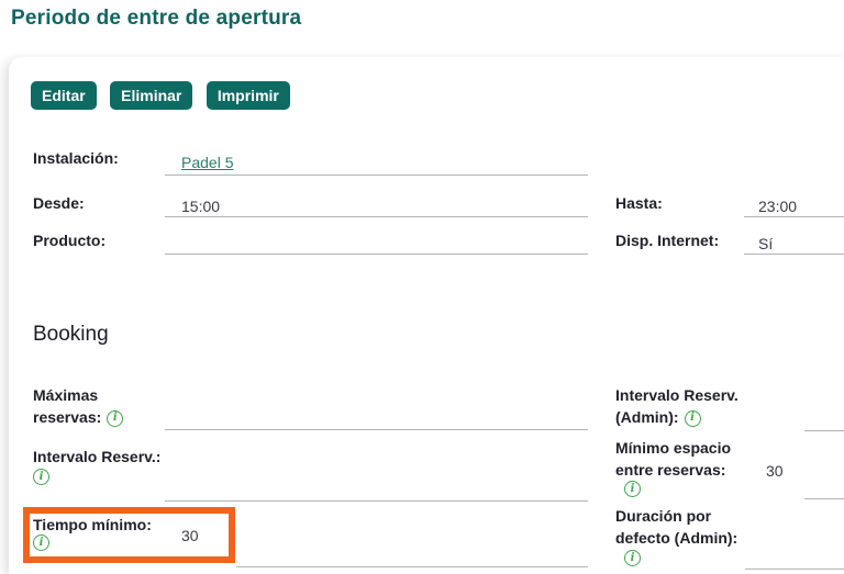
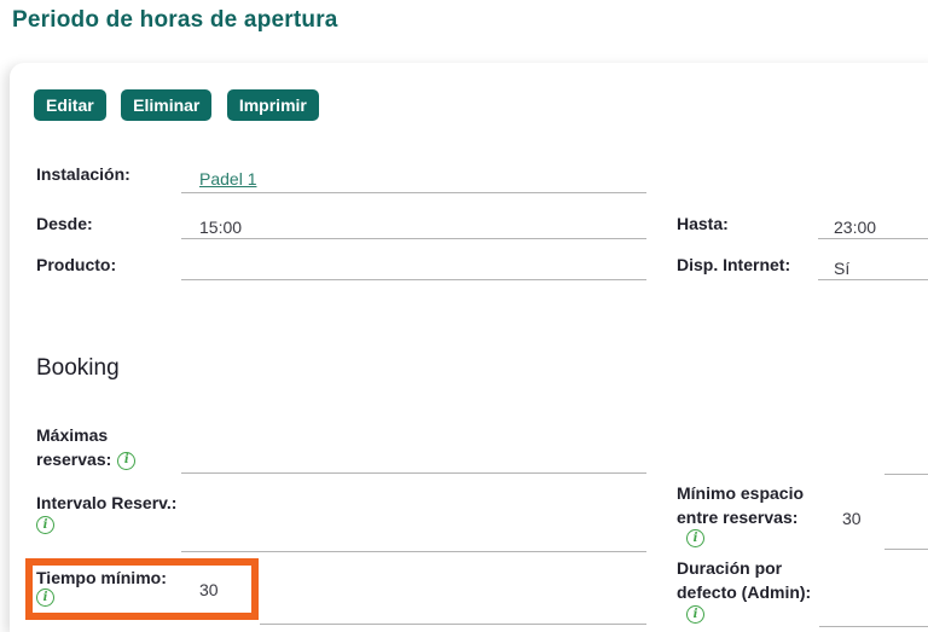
- Periodo de entre de apertura
+ Periodo de horas de apertura
  Editar Eliminar Imprimir
  Instalación:
- Padel 5
+ Padel 1
  Desde:
  15:00
  Producto:
  Hasta:
  23:00
  Disp. Internet:
  Sí
  Booking
  Máximas reservas: i
- Intervalo Reserv. (Admin): i
  Intervalo Reserv.:
  i
  Mínimo espacio entre reservas:
  i
  30
  Tiempo mínimo:
  i
  30
  Duración por defecto (Admin):
  i
